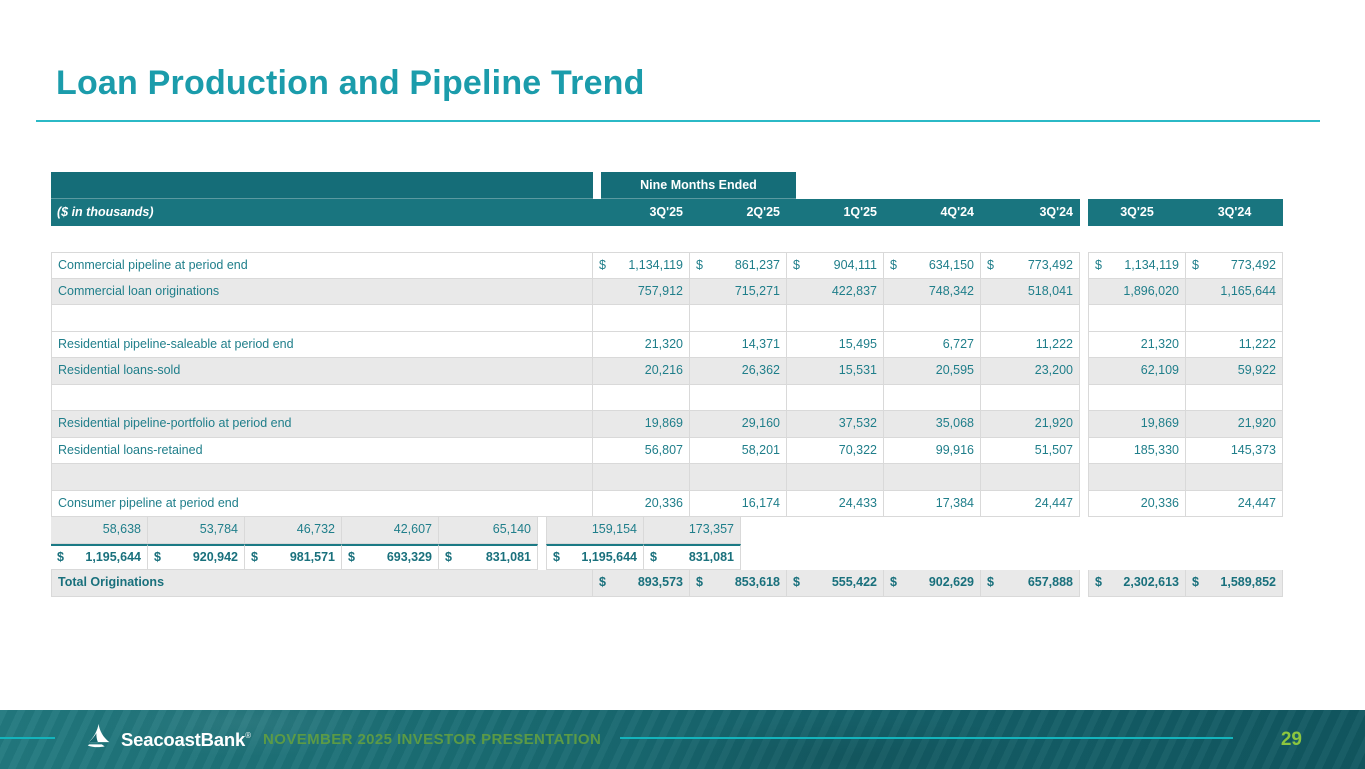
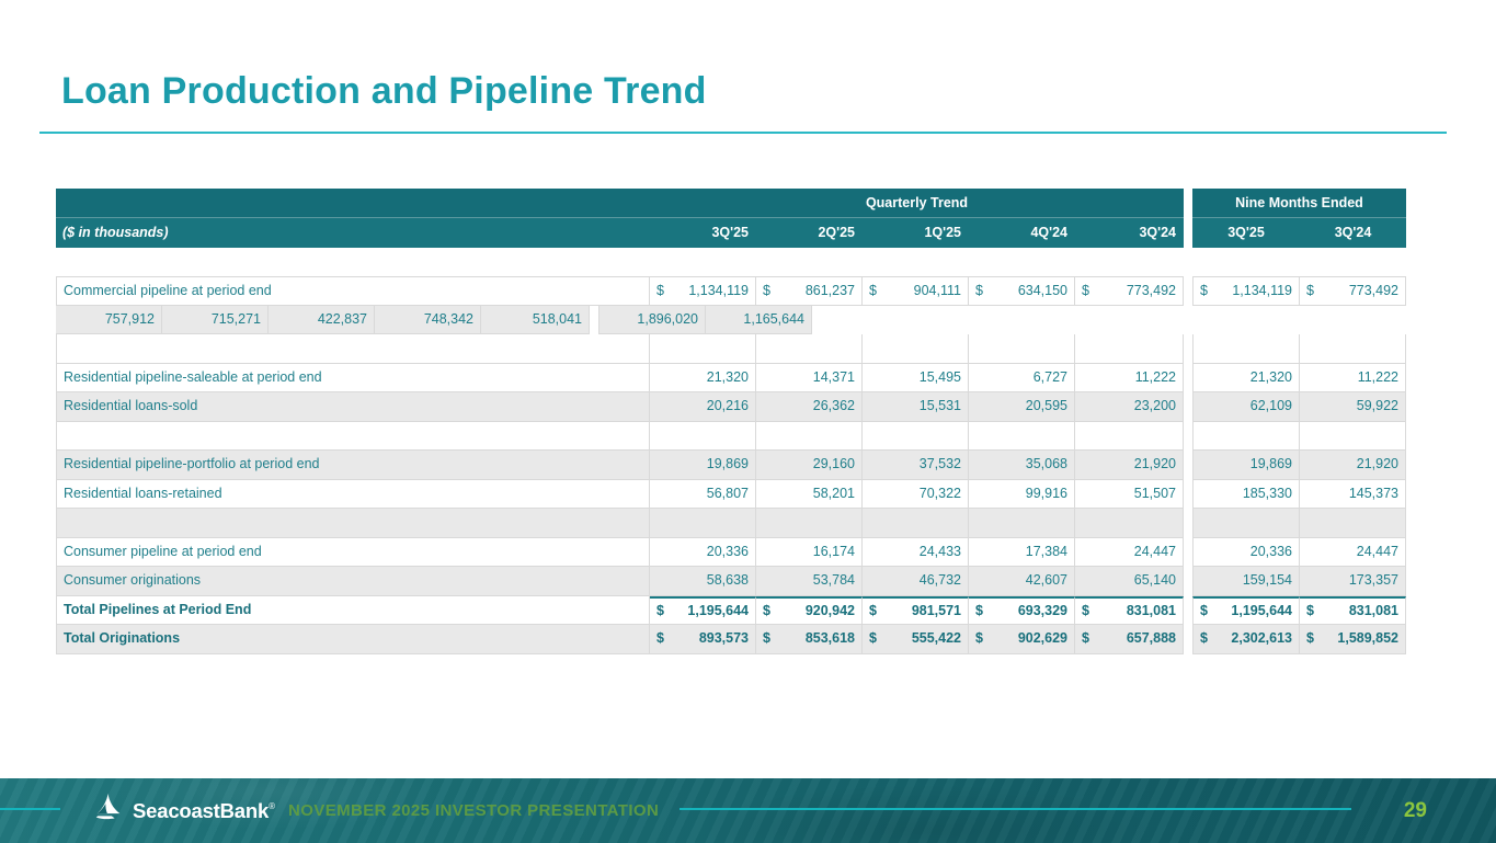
  Loan Production and Pipeline Trend
+ Quarterly Trend
  Nine Months Ended
  ($ in thousands)
  3Q'25
  2Q'25
  1Q'25
  4Q'24
  3Q'24
  3Q'25
  3Q'24
  Commercial pipeline at period end
  $
  1,134,119
  $
  861,237
  $
  904,111
  $
  634,150
  $
  773,492
  $
  1,134,119
  $
  773,492
- Commercial loan originations
  757,912
  715,271
  422,837
  748,342
  518,041
  1,896,020
  1,165,644
  Residential pipeline-saleable at period end
  21,320
  14,371
  15,495
  6,727
  11,222
  21,320
  11,222
  Residential loans-sold
  20,216
  26,362
  15,531
  20,595
  23,200
  62,109
  59,922
  Residential pipeline-portfolio at period end
  19,869
  29,160
  37,532
  35,068
  21,920
  19,869
  21,920
  Residential loans-retained
  56,807
  58,201
  70,322
  99,916
  51,507
  185,330
  145,373
  Consumer pipeline at period end
  20,336
  16,174
  24,433
  17,384
  24,447
  20,336
  24,447
+ Consumer originations
  58,638
  53,784
  46,732
  42,607
  65,140
  159,154
  173,357
+ Total Pipelines at Period End
  $
  1,195,644
  $
  920,942
  $
  981,571
  $
  693,329
  $
  831,081
  $
  1,195,644
  $
  831,081
  Total Originations
  $
  893,573
  $
  853,618
  $
  555,422
  $
  902,629
  $
  657,888
  $
  2,302,613
  $
  1,589,852
  SeacoastBank®
  NOVEMBER 2025 INVESTOR PRESENTATION
  29
